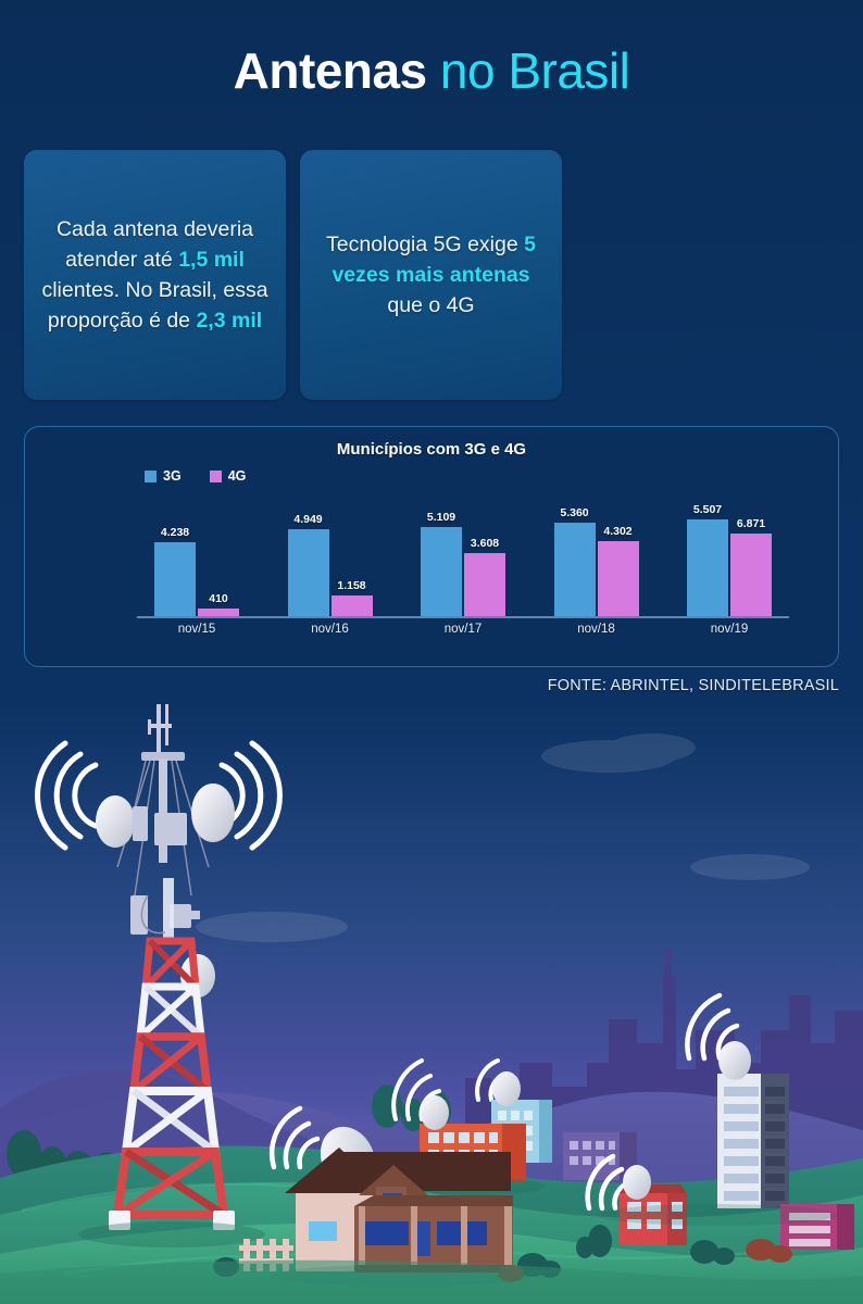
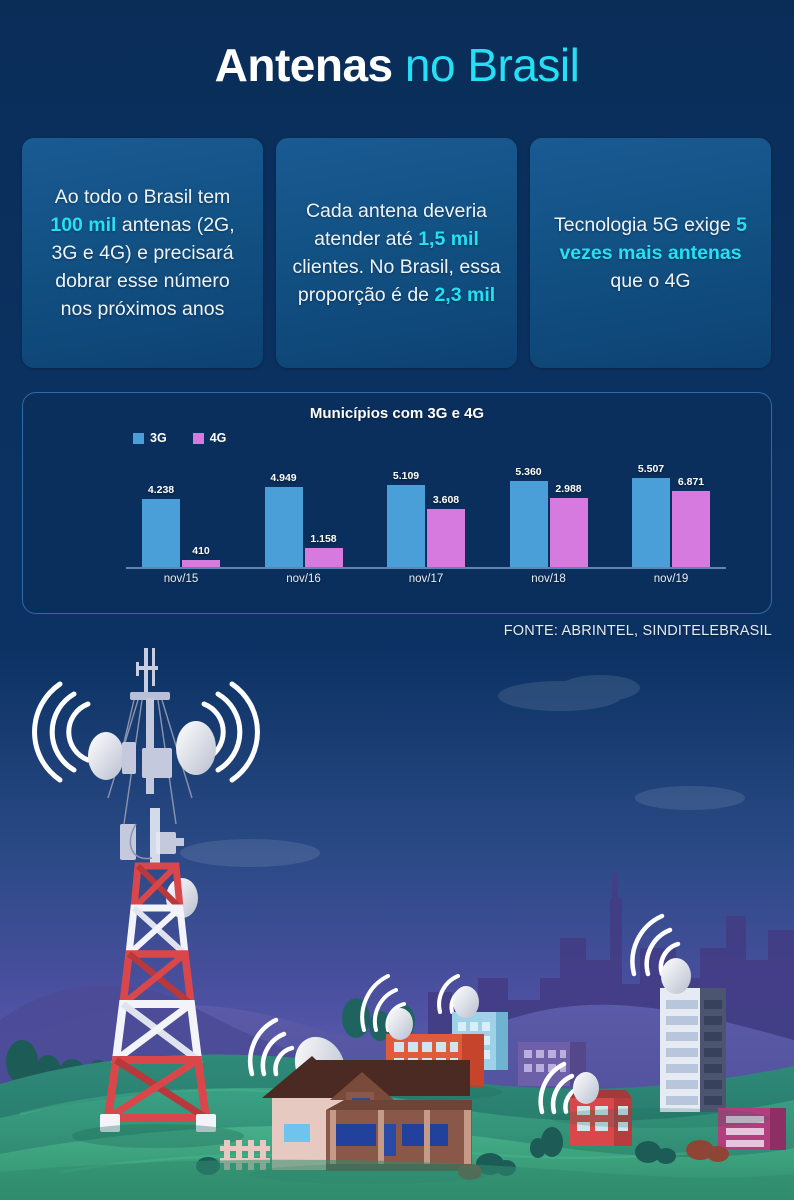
  Antenas no Brasil
+ Ao todo o Brasil tem 100 mil antenas (2G, 3G e 4G) e precisará dobrar esse número nos próximos anos
  Cada antena de­veria atender até 1,5 mil clientes. No Brasil, essa proporção é de 2,3 mil
  Tecnologia 5G exige 5 vezes mais antenas que o 4G
  Municípios com 3G e 4G
  3G
  4G
  4.238
  410
  4.949
  1.158
  5.109
  3.608
  5.360
- 4.302
+ 2.988
  5.507
  6.871
  nov/15
  nov/16
  nov/17
  nov/18
  nov/19
  FONTE: ABRINTEL, SINDITELEBRASIL
